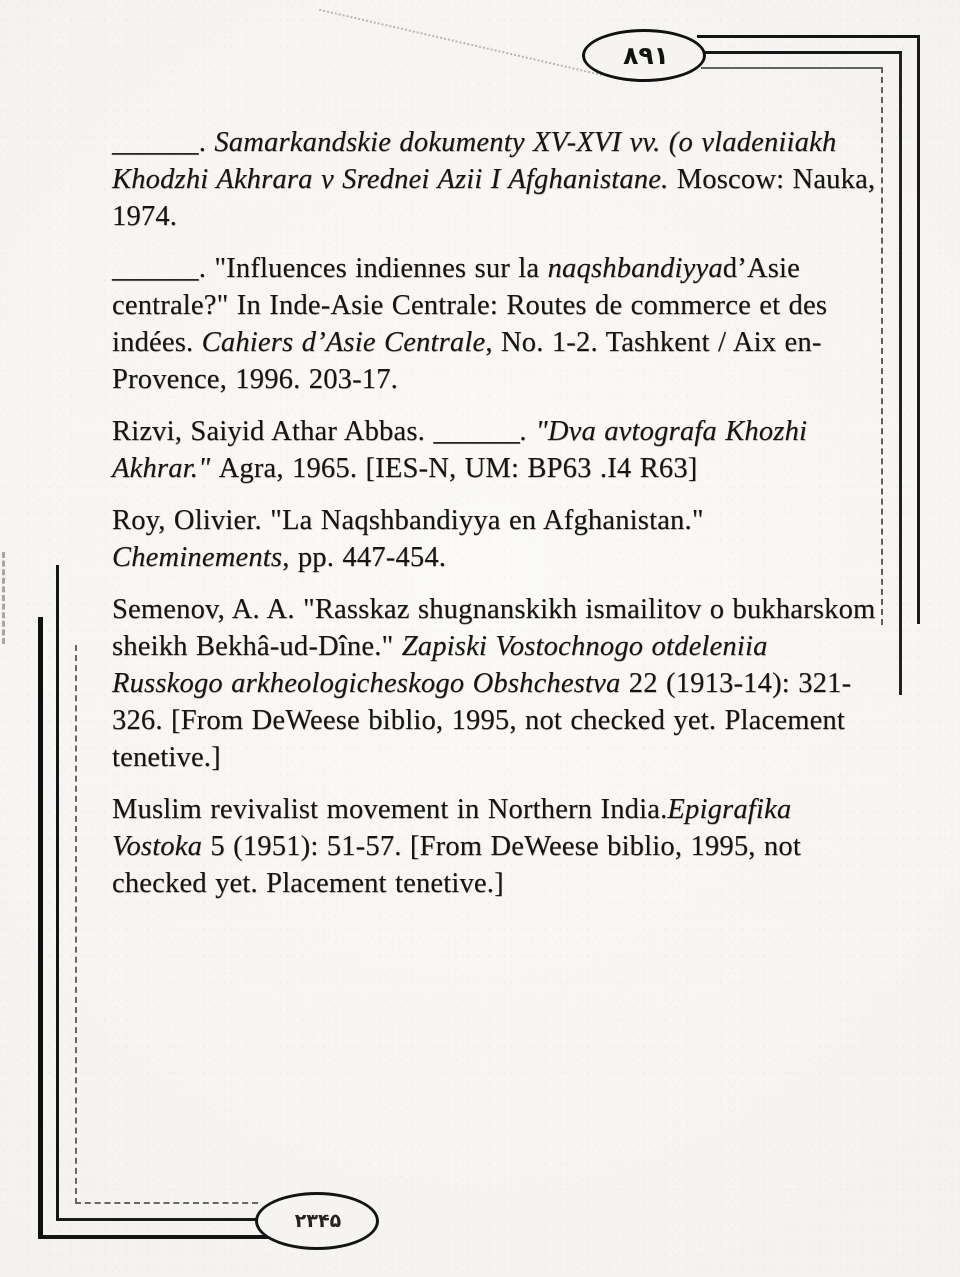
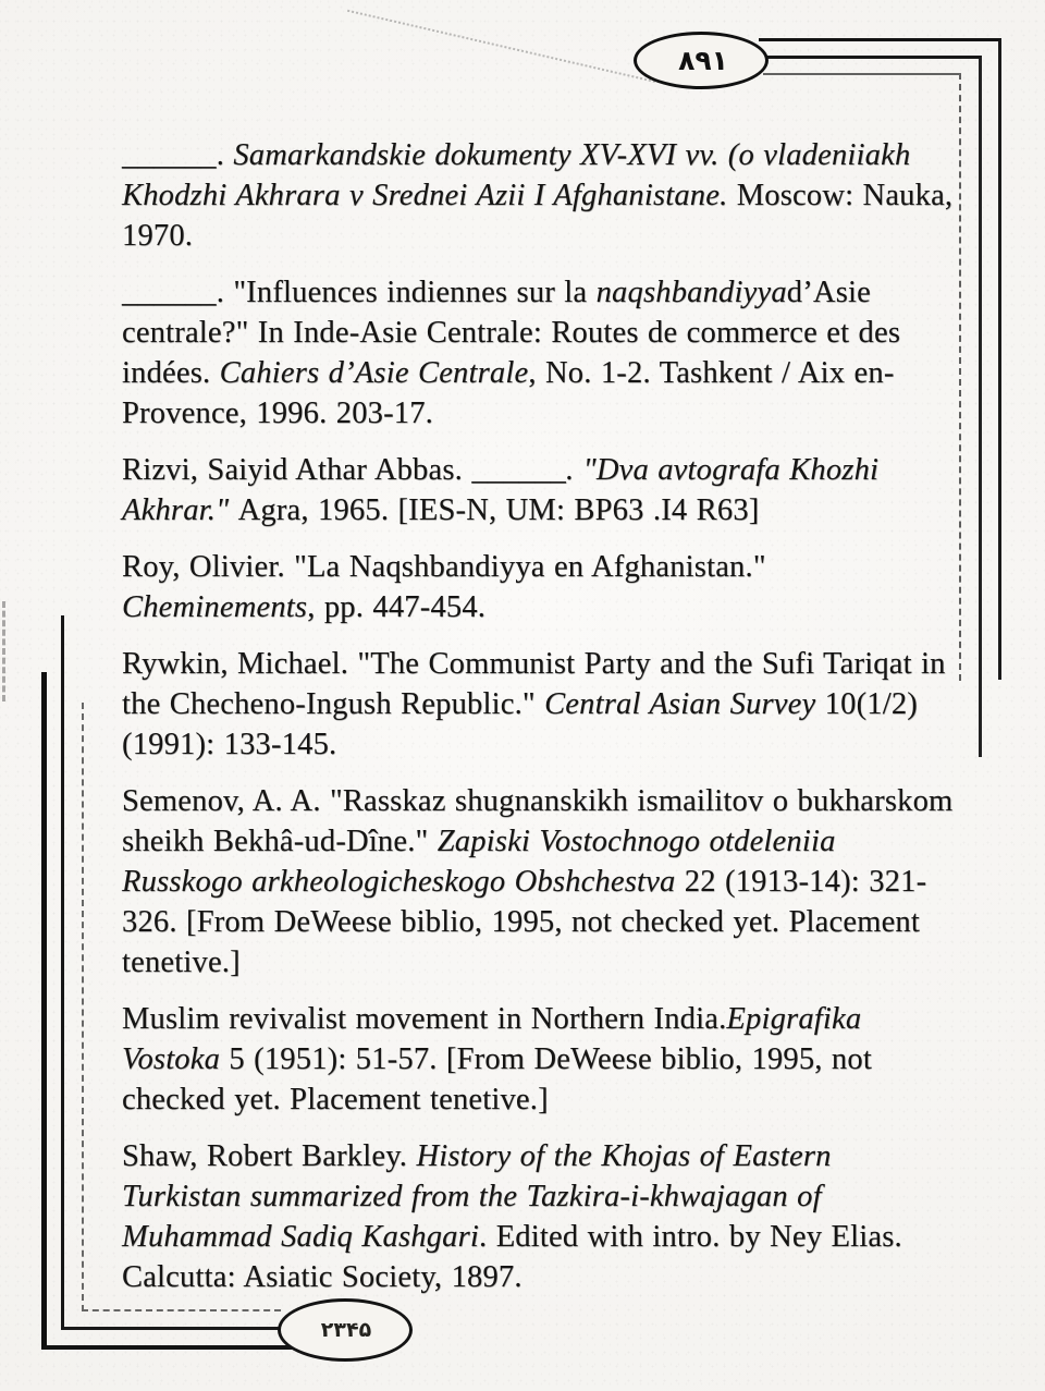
  ٨٩١
  ۲۳۴۵
- ______. Samarkandskie dokumenty XV-XVI vv. (o vladeniiakh Khodzhi Akhrara v Srednei Azii I Afghanistane. Moscow: Nauka, 1974.
+ ______. Samarkandskie dokumenty XV-XVI vv. (o vladeniiakh Khodzhi Akhrara v Srednei Azii I Afghanistane. Moscow: Nauka, 1970.
  ______. "Influences indiennes sur la naqshbandiyyad’Asie centrale?" In Inde-Asie Centrale: Routes de commerce et des indées. Cahiers d’Asie Centrale, No. 1-2. Tashkent / Aix en-Provence, 1996. 203-17.
  Rizvi, Saiyid Athar Abbas. ______. "Dva avtografa Khozhi Akhrar." Agra, 1965. [IES-N, UM: BP63 .I4 R63]
  Roy, Olivier. "La Naqshbandiyya en Afghanistan." Cheminements, pp. 447-454.
+ Rywkin, Michael. "The Communist Party and the Sufi Tariqat in the Checheno-Ingush Republic." Central Asian Survey 10(1/2) (1991): 133-145.
  Semenov, A. A. "Rasskaz shugnanskikh ismailitov o bukharskom sheikh Bekhâ-ud-Dîne." Zapiski Vostochnogo otdeleniia Russkogo arkheologicheskogo Obshchestva 22 (1913-14): 321-326. [From DeWeese biblio, 1995, not checked yet. Placement tenetive.]
  Muslim revivalist movement in Northern India.Epigrafika Vostoka 5 (1951): 51-57. [From DeWeese biblio, 1995, not checked yet. Placement tenetive.]
+ Shaw, Robert Barkley. History of the Khojas of Eastern Turkistan summarized from the Tazkira-i-khwajagan of Muhammad Sadiq Kashgari. Edited with intro. by Ney Elias. Calcutta: Asiatic Society, 1897.
